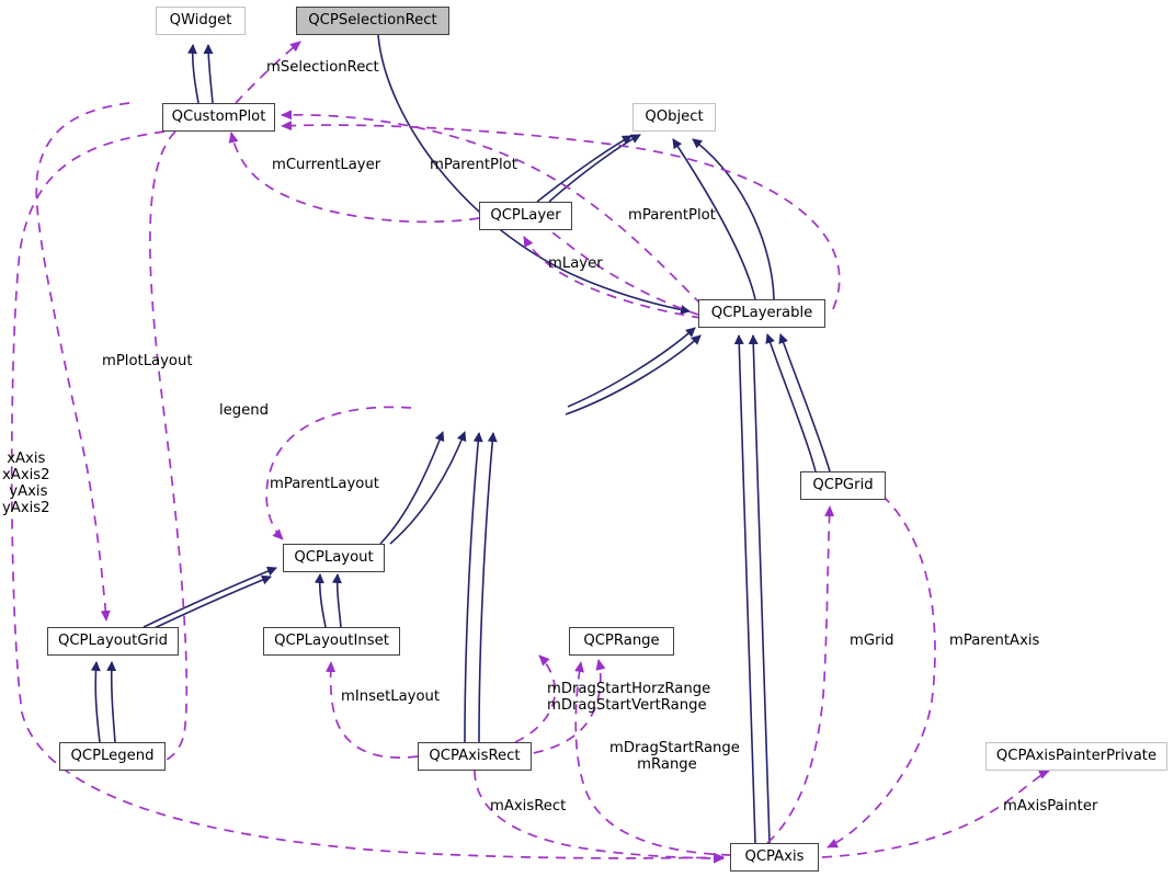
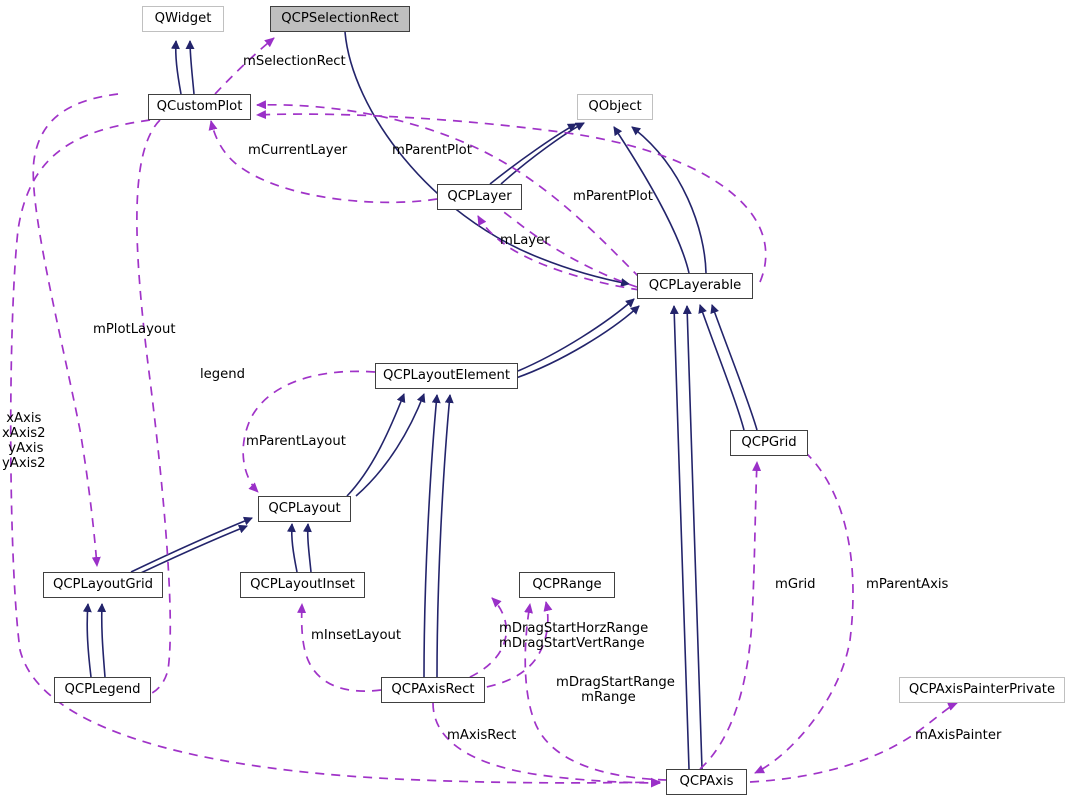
  QWidget
  QCPSelectionRect
  QCustomPlot
  QObject
  QCPLayer
  QCPLayerable
+ QCPLayoutElement
  QCPGrid
  QCPLayout
  QCPLayoutGrid
  QCPLayoutInset
  QCPRange
  QCPLegend
  QCPAxisRect
  QCPAxisPainterPrivate
  QCPAxis
  mSelectionRect
  mCurrentLayer
  mParentPlot
  mParentPlot
  mLayer
  mPlotLayout
  legend
  xAxis
  xAxis2
  yAxis
  yAxis2
  mParentLayout
  mInsetLayout
  mDragStartHorzRange
  mDragStartVertRange
  mDragStartRange
  mRange
  mGrid
  mParentAxis
  mAxisRect
  mAxisPainter
